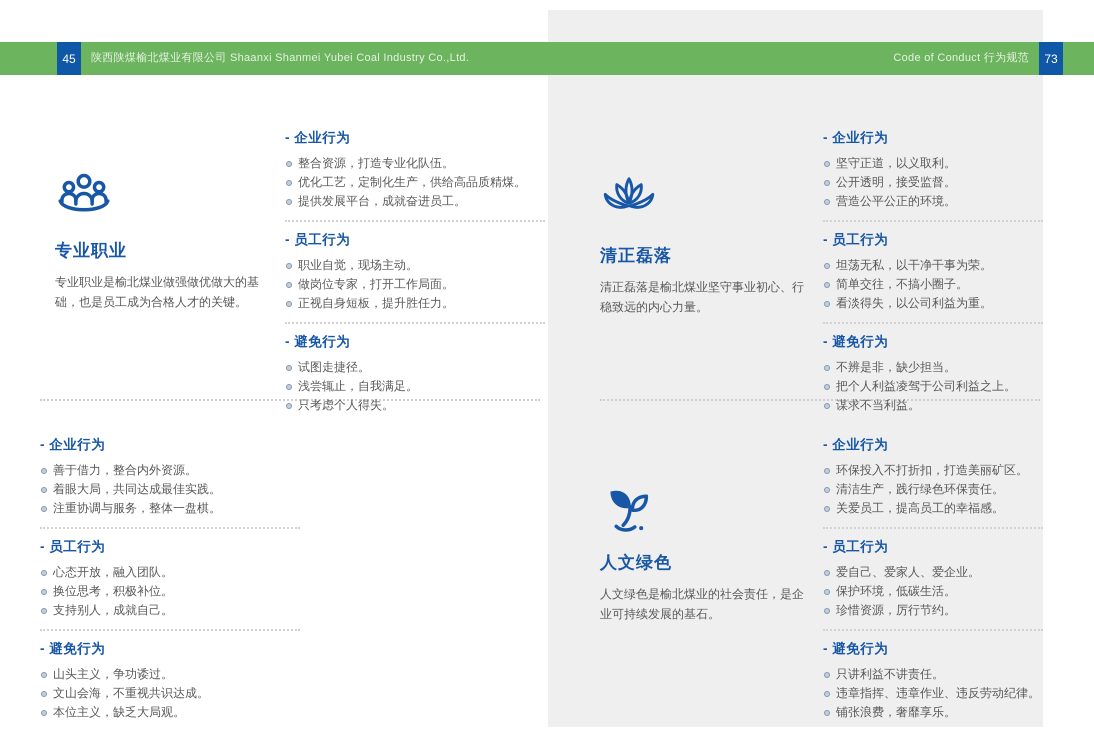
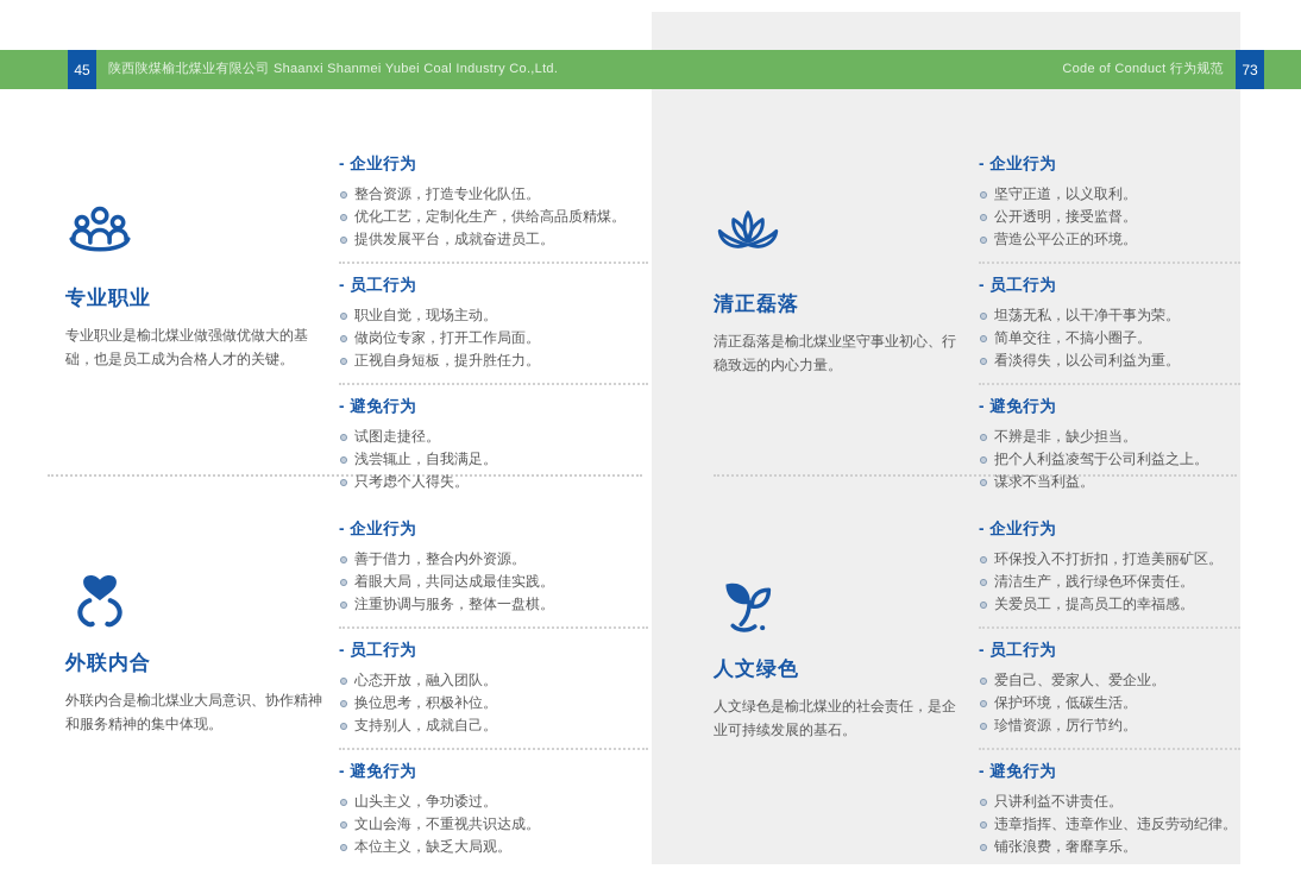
  45
  陕西陕煤榆北煤业有限公司 Shaanxi Shanmei Yubei Coal Industry Co.,Ltd.
  Code of Conduct 行为规范
  73
  专业职业
  专业职业是榆北煤业做强做优做大的基础，也是员工成为合格人才的关键。
  企业行为
  整合资源，打造专业化队伍。
  优化工艺，定制化生产，供给高品质精煤。
  提供发展平台，成就奋进员工。
  员工行为
  职业自觉，现场主动。
  做岗位专家，打开工作局面。
  正视自身短板，提升胜任力。
  避免行为
  试图走捷径。
  浅尝辄止，自我满足。
  只考虑个人得失。
+ 外联内合
+ 外联内合是榆北煤业大局意识、协作精神和服务精神的集中体现。
  企业行为
  善于借力，整合内外资源。
  着眼大局，共同达成最佳实践。
  注重协调与服务，整体一盘棋。
  员工行为
  心态开放，融入团队。
  换位思考，积极补位。
  支持别人，成就自己。
  避免行为
  山头主义，争功诿过。
  文山会海，不重视共识达成。
  本位主义，缺乏大局观。
  清正磊落
  清正磊落是榆北煤业坚守事业初心、行稳致远的内心力量。
  企业行为
  坚守正道，以义取利。
  公开透明，接受监督。
  营造公平公正的环境。
  员工行为
  坦荡无私，以干净干事为荣。
  简单交往，不搞小圈子。
  看淡得失，以公司利益为重。
  避免行为
  不辨是非，缺少担当。
  把个人利益凌驾于公司利益之上。
  谋求不当利益。
  人文绿色
  人文绿色是榆北煤业的社会责任，是企业可持续发展的基石。
  企业行为
  环保投入不打折扣，打造美丽矿区。
  清洁生产，践行绿色环保责任。
  关爱员工，提高员工的幸福感。
  员工行为
  爱自己、爱家人、爱企业。
  保护环境，低碳生活。
  珍惜资源，厉行节约。
  避免行为
  只讲利益不讲责任。
  违章指挥、违章作业、违反劳动纪律。
  铺张浪费，奢靡享乐。
